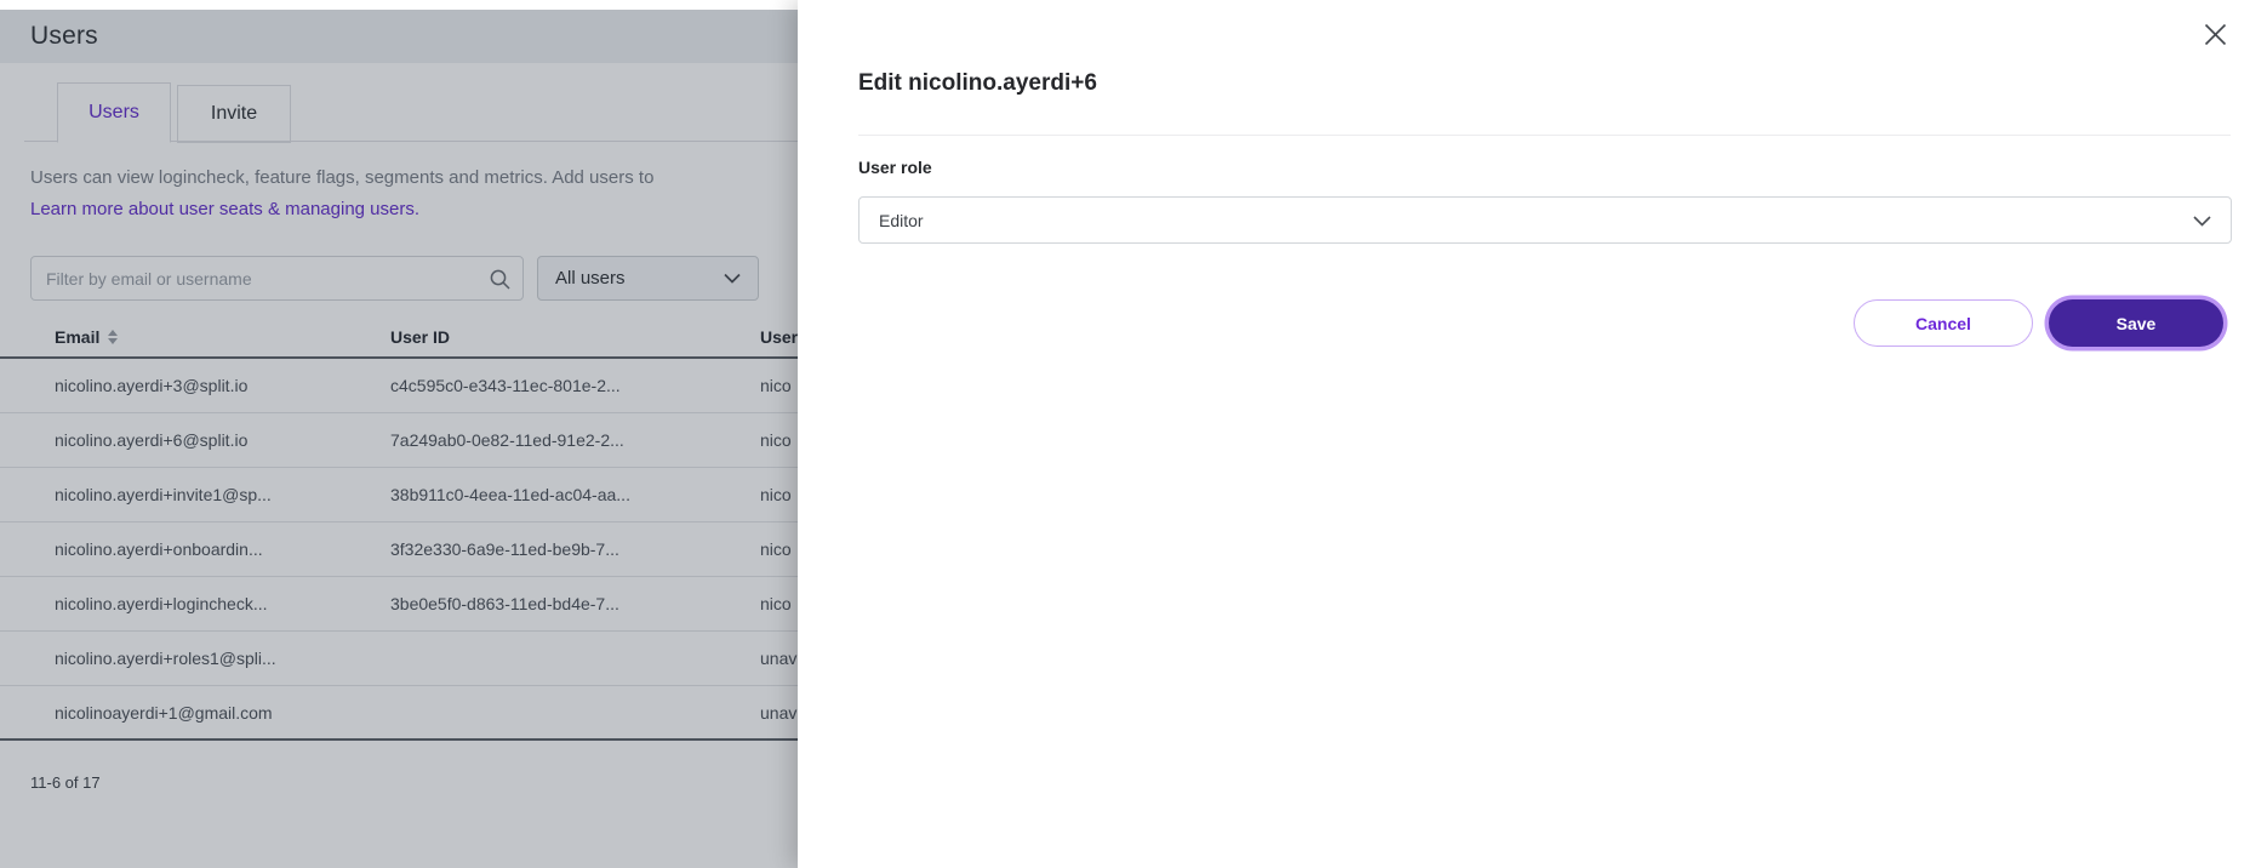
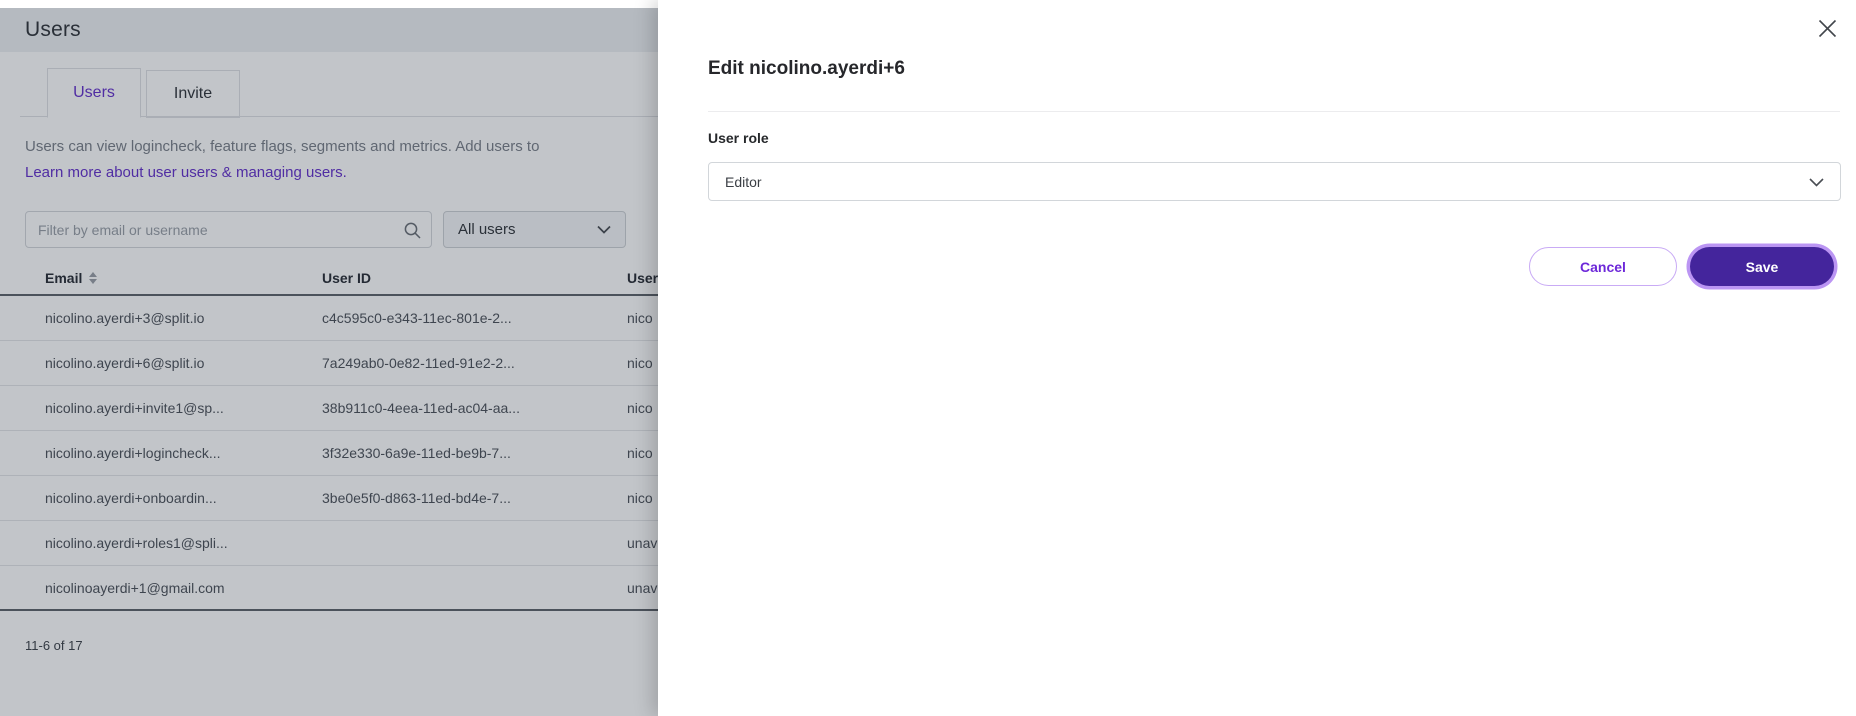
  Users
  Users
  Invite
  Users can view logincheck, feature flags, segments and metrics. Add users to
- Learn more about user seats & managing users.
+ Learn more about user users & managing users.
  Filter by email or username
  All users
  Email
  User ID
  User
  nicolino.ayerdi+3@split.io
  c4c595c0-e343-11ec-801e-2...
  nico
  nicolino.ayerdi+6@split.io
  7a249ab0-0e82-11ed-91e2-2...
  nico
  nicolino.ayerdi+invite1@sp...
  38b911c0-4eea-11ed-ac04-aa...
  nico
- nicolino.ayerdi+onboardin...
+ nicolino.ayerdi+logincheck...
  3f32e330-6a9e-11ed-be9b-7...
  nico
- nicolino.ayerdi+logincheck...
+ nicolino.ayerdi+onboardin...
  3be0e5f0-d863-11ed-bd4e-7...
  nico
  nicolino.ayerdi+roles1@spli...
  unav
  nicolinoayerdi+1@gmail.com
  unav
  11-6 of 17
  Edit nicolino.ayerdi+6
  User role
  Editor
  Cancel
  Save
